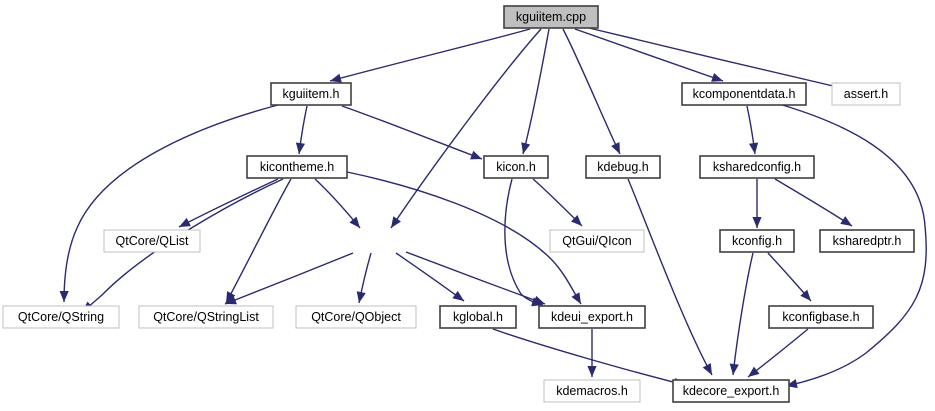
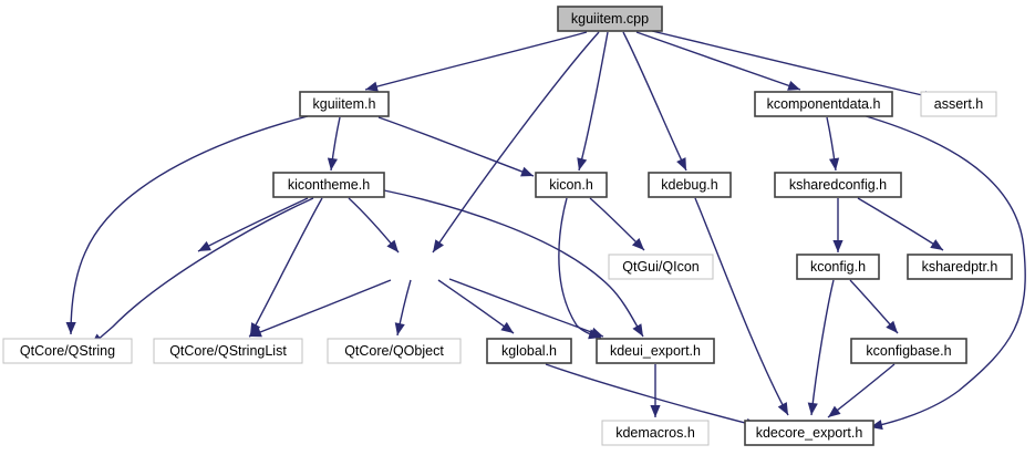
  kguiitem.cpp
  kguiitem.h
  kcomponentdata.h
  assert.h
  kicontheme.h
  kicon.h
  kdebug.h
  ksharedconfig.h
- QtCore/QList
  QtGui/QIcon
  kconfig.h
  ksharedptr.h
  QtCore/QString
  QtCore/QStringList
  QtCore/QObject
  kglobal.h
  kdeui_export.h
  kconfigbase.h
  kdemacros.h
  kdecore_export.h
